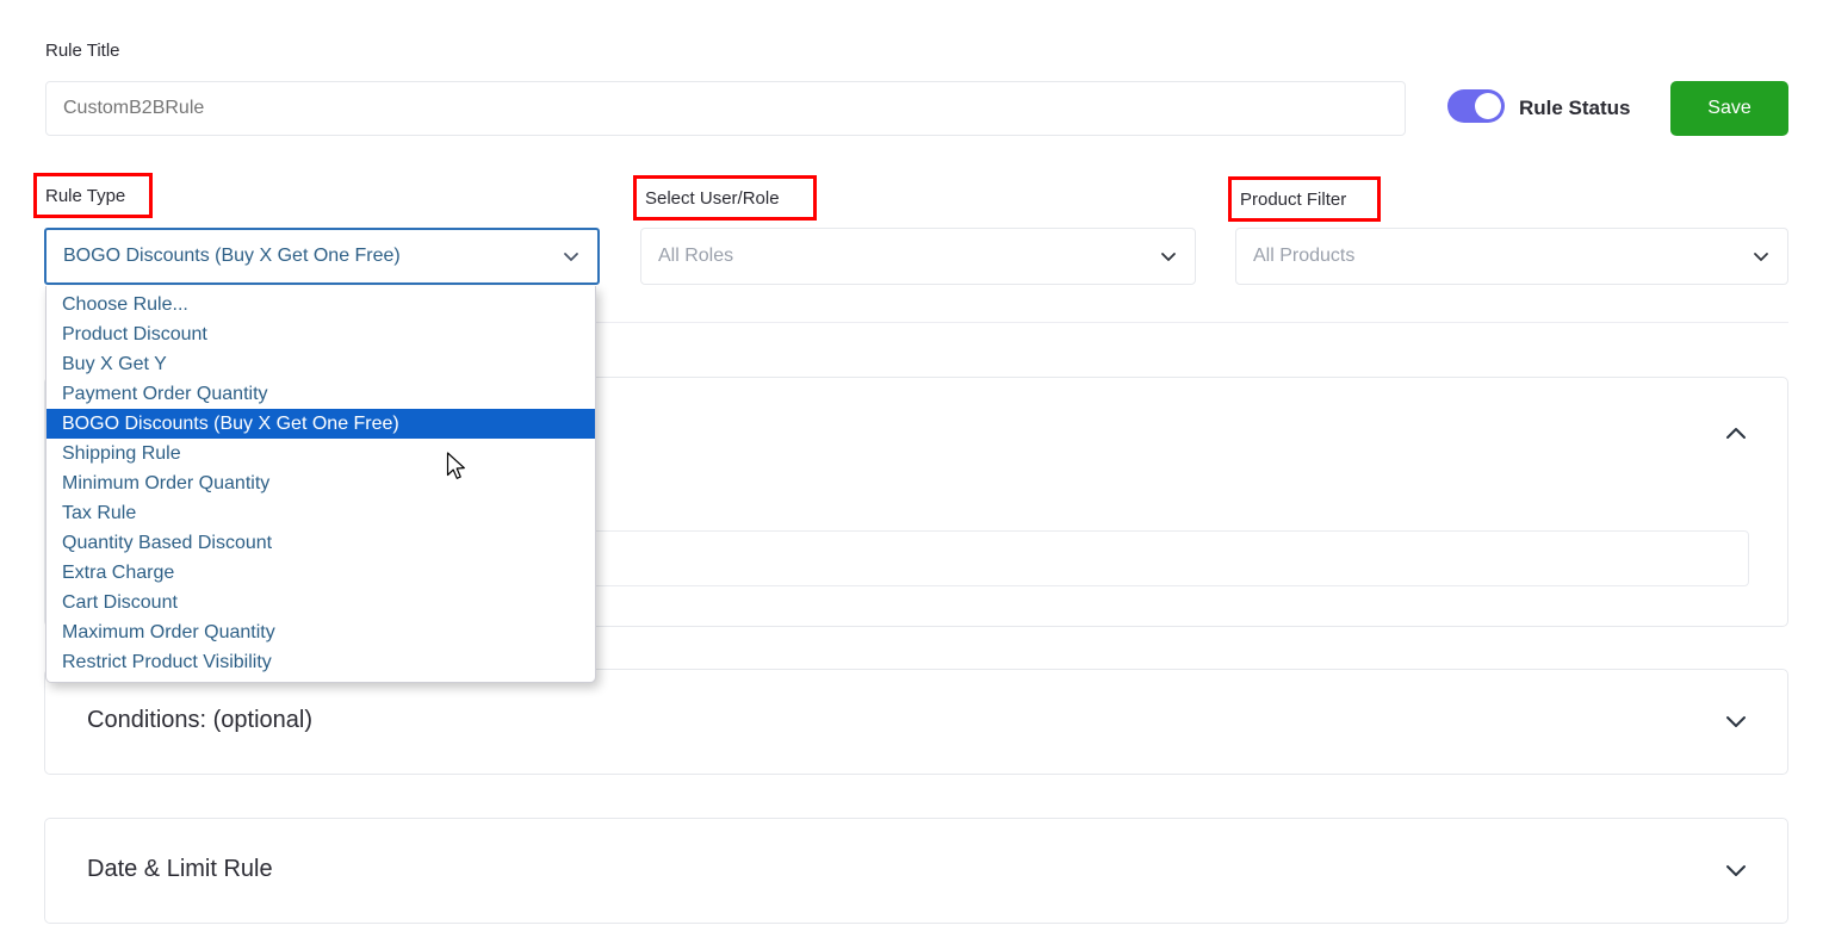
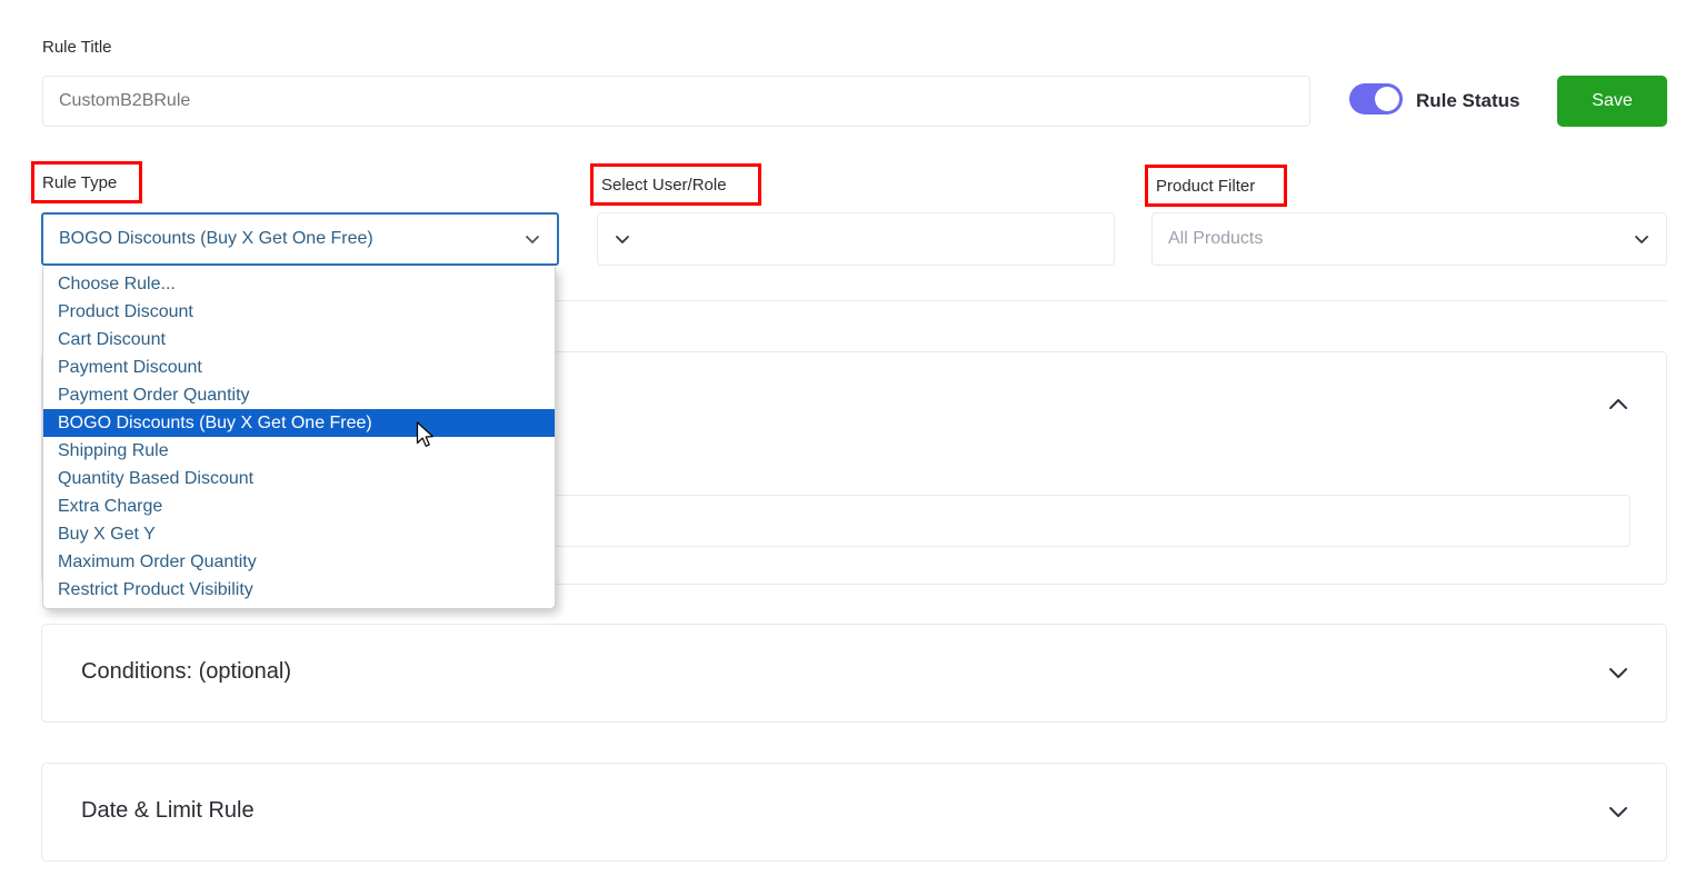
  Rule Title
  CustomB2BRule
  Rule Status
  Save
  BOGO Discounts (Buy X Get One Free)
- All Roles
  All Products
  Rule Type
  Select User/Role
  Product Filter
  Choose Rule...
  Product Discount
- Buy X Get Y
+ Cart Discount
+ Payment Discount
  Payment Order Quantity
  BOGO Discounts (Buy X Get One Free)
  Shipping Rule
- Minimum Order Quantity
- Tax Rule
  Quantity Based Discount
  Extra Charge
- Cart Discount
+ Buy X Get Y
  Maximum Order Quantity
  Restrict Product Visibility
  Conditions: (optional)
  Date & Limit Rule
